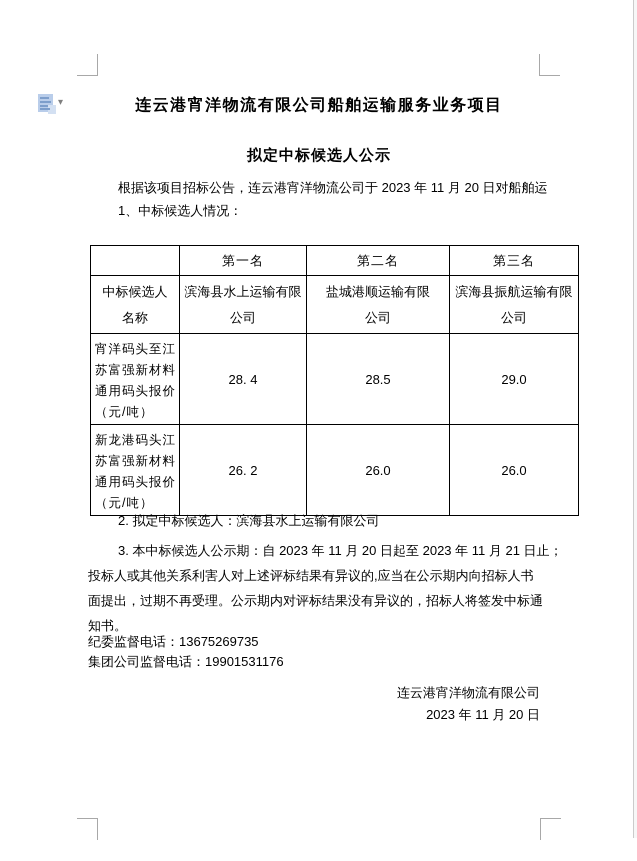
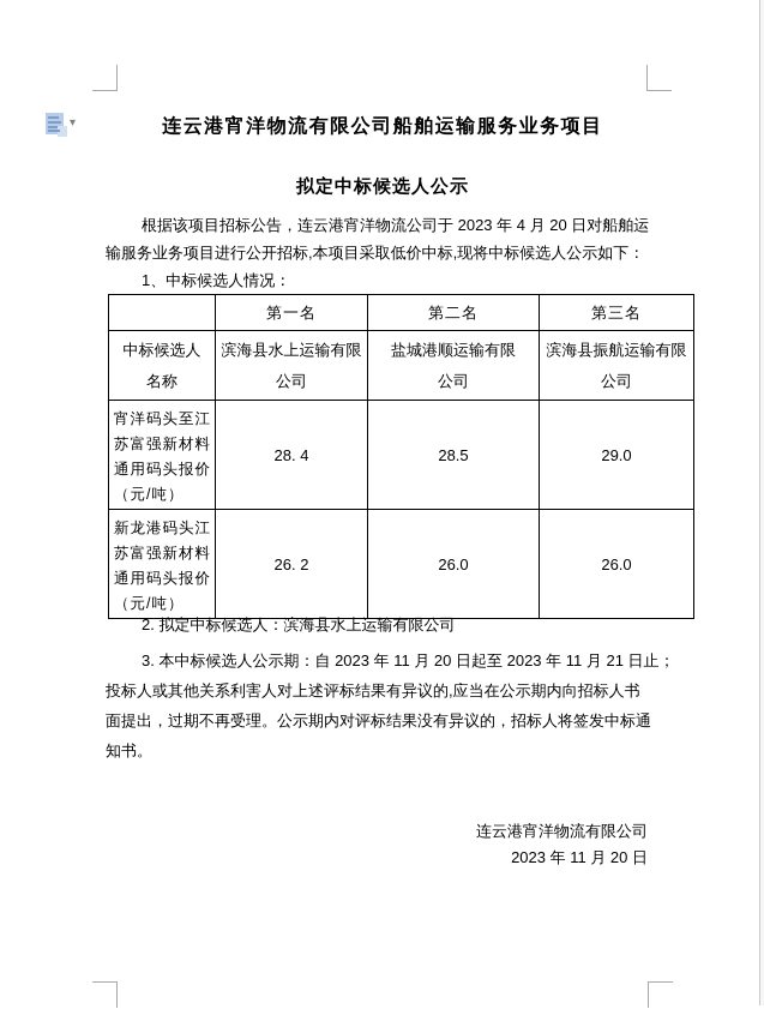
  ▾
  连云港宵洋物流有限公司船舶运输服务业务项目
  拟定中标候选人公示
- 根据该项目招标公告，连云港宵洋物流公司于 2023 年 11 月 20 日对船舶运
+ 根据该项目招标公告，连云港宵洋物流公司于 2023 年 4 月 20 日对船舶运
+ 输服务业务项目进行公开招标,本项目采取低价中标,现将中标候选人公示如下：
  1、中标候选人情况：
  	第一名	第二名	第三名
  中标候选人 名称	滨海县水上运输有限 公司	盐城港顺运输有限 公司	滨海县振航运输有限 公司
  宵洋码头至江 苏富强新材料 通用码头报价 （元/吨）	28. 4	28.5	29.0
  新龙港码头江 苏富强新材料 通用码头报价 （元/吨）	26. 2	26.0	26.0
  2. 拟定中标候选人：滨海县水上运输有限公司
  3. 本中标候选人公示期：自 2023 年 11 月 20 日起至 2023 年 11 月 21 日止；
  投标人或其他关系利害人对上述评标结果有异议的,应当在公示期内向招标人书
  面提出，过期不再受理。公示期内对评标结果没有异议的，招标人将签发中标通
  知书。
- 纪委监督电话：13675269735
- 集团公司监督电话：19901531176
  连云港宵洋物流有限公司
  2023 年 11 月 20 日
